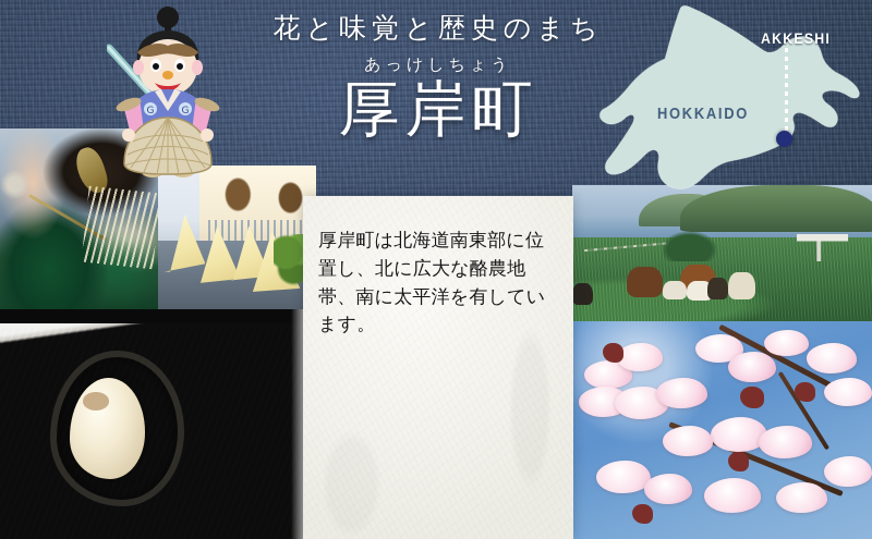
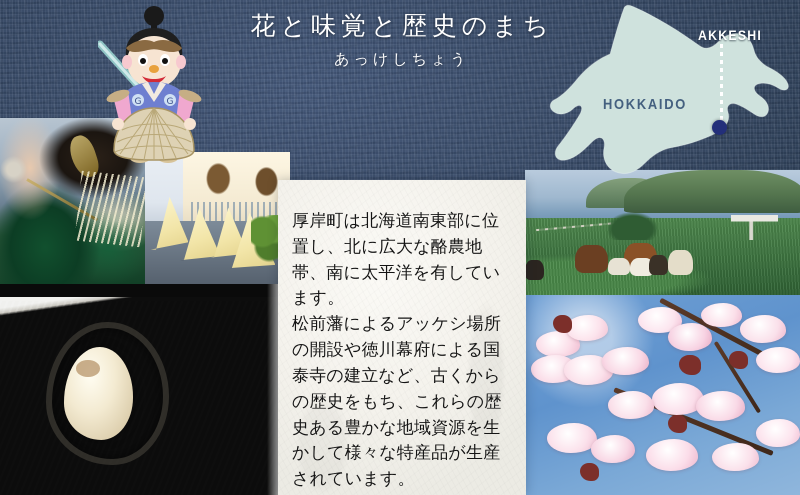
  HOKKAIDO
  AKKESHI
  花と味覚と歴史のまち
  あっけしちょう
- 厚岸町
  G
  G
  厚岸町は北海道南東部に位置し、北に広大な酪農地帯、南に太平洋を有しています。
+ 松前藩によるアッケシ場所の開設や徳川幕府による国泰寺の建立など、古くからの歴史をもち、これらの歴史ある豊かな地域資源を生かして様々な特産品が生産されています。
